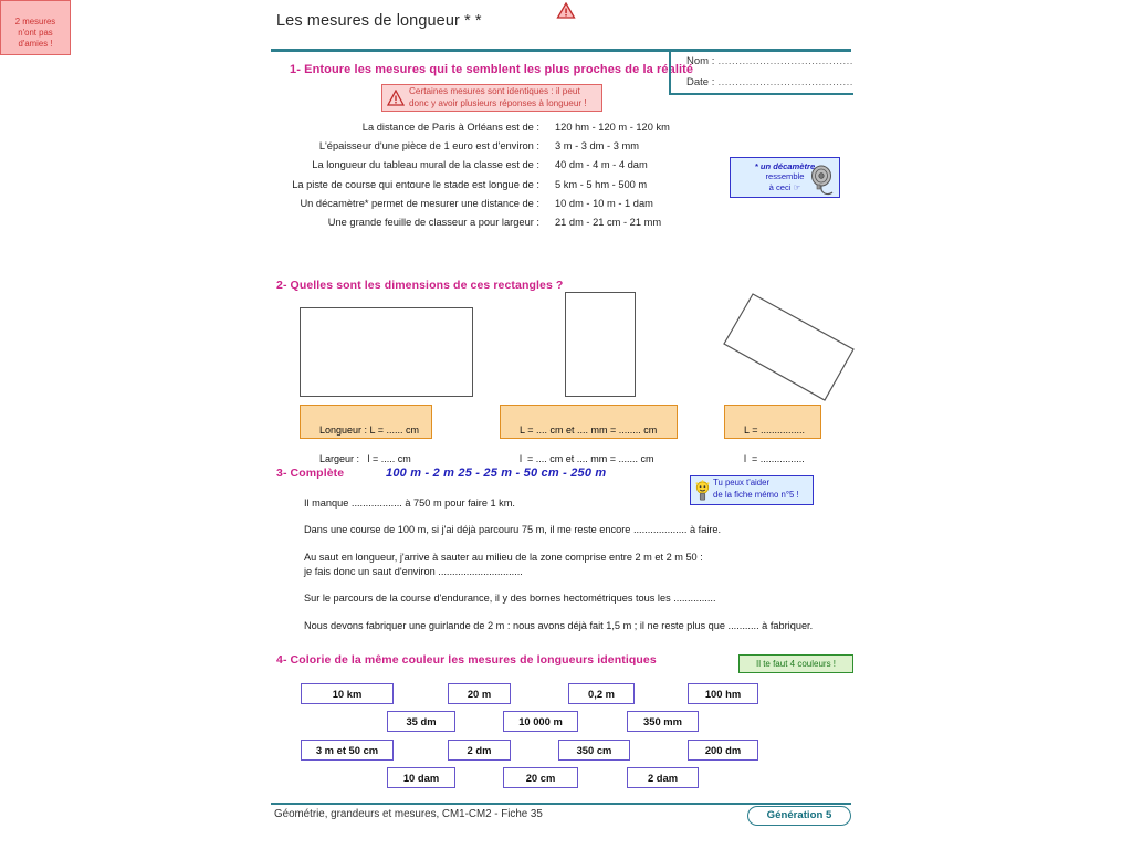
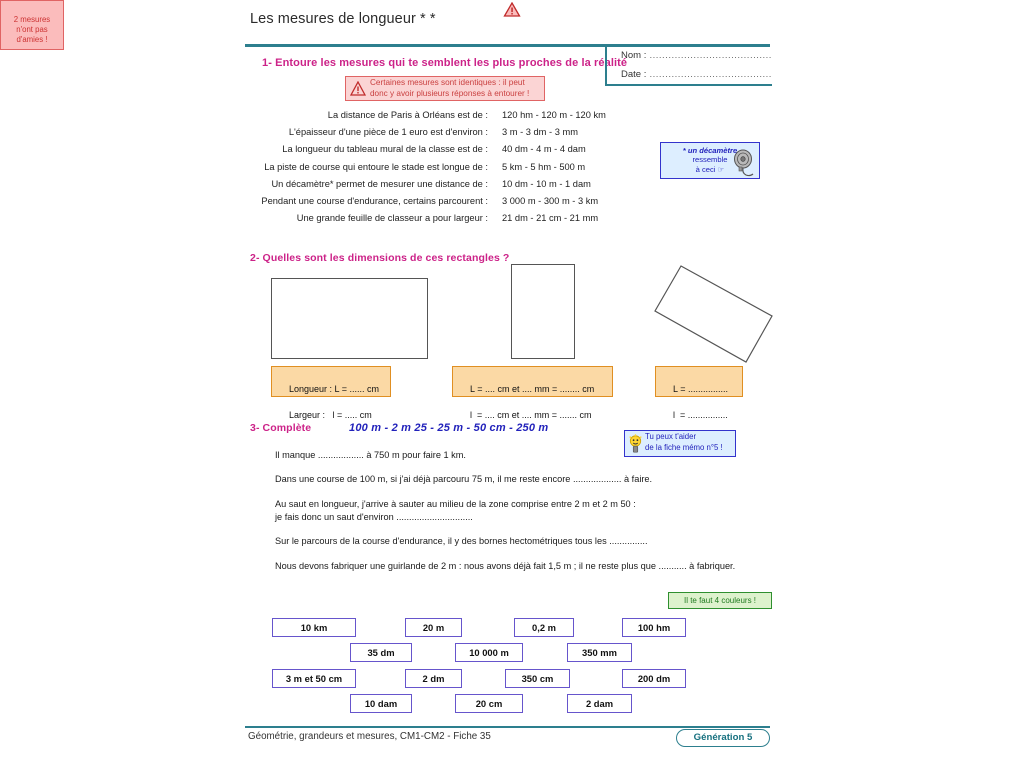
  Les mesures de longueur * *
  1- Entoure les mesures qui te semblent les plus proches de la réalité
  Nom : .......................................
  Date : .......................................
  Certaines mesures sont identiques : il peut
- donc y avoir plusieurs réponses à longueur !
+ donc y avoir plusieurs réponses à entourer !
  La distance de Paris à Orléans est de :
  120 hm - 120 m - 120 km
  L'épaisseur d'une pièce de 1 euro est d'environ :
  3 m - 3 dm - 3 mm
  La longueur du tableau mural de la classe est de :
  40 dm - 4 m - 4 dam
  La piste de course qui entoure le stade est longue de :
  5 km - 5 hm - 500 m
  Un décamètre* permet de mesurer une distance de :
  10 dm - 10 m - 1 dam
+ Pendant une course d'endurance, certains parcourent :
+ 3 000 m - 300 m - 3 km
  Une grande feuille de classeur a pour largeur :
  21 dm - 21 cm - 21 mm
  * un décamètre
  ressemble
  à ceci ☞
  2- Quelles sont les dimensions de ces rectangles ?
  Longueur : L = ...... cm
  Largeur : l = ..... cm
  L = .... cm et .... mm = ........ cm
  l = .... cm et .... mm = ....... cm
  L = ................
  l = ................
  3- Complète
  100 m - 2 m 25 - 25 m - 50 cm - 250 m
  Tu peux t'aider
  de la fiche mémo n°5 !
  Il manque .................. à 750 m pour faire 1 km.
  Dans une course de 100 m, si j'ai déjà parcouru 75 m, il me reste encore ................... à faire.
  Au saut en longueur, j'arrive à sauter au milieu de la zone comprise entre 2 m et 2 m 50 :
  je fais donc un saut d'environ ..............................
  Sur le parcours de la course d'endurance, il y des bornes hectométriques tous les ...............
  Nous devons fabriquer une guirlande de 2 m : nous avons déjà fait 1,5 m ; il ne reste plus que ........... à fabriquer.
- 4- Colorie de la même couleur les mesures de longueurs identiques
  Il te faut 4 couleurs !
  2 mesures
  n'ont pas
  d'amies !
  10 km
  20 m
  0,2 m
  100 hm
  35 dm
  10 000 m
  350 mm
  3 m et 50 cm
  2 dm
  350 cm
  200 dm
  10 dam
  20 cm
  2 dam
  Géométrie, grandeurs et mesures, CM1-CM2 - Fiche 35
  Génération 5
